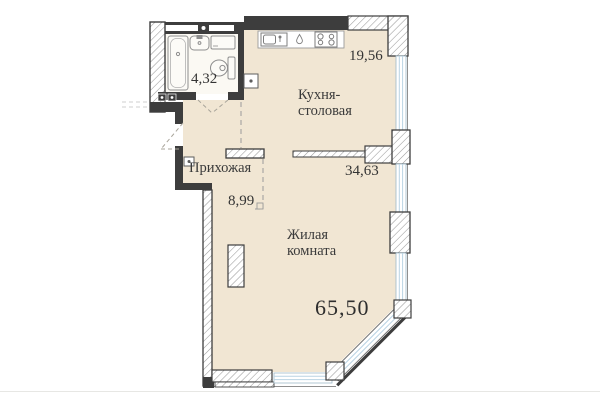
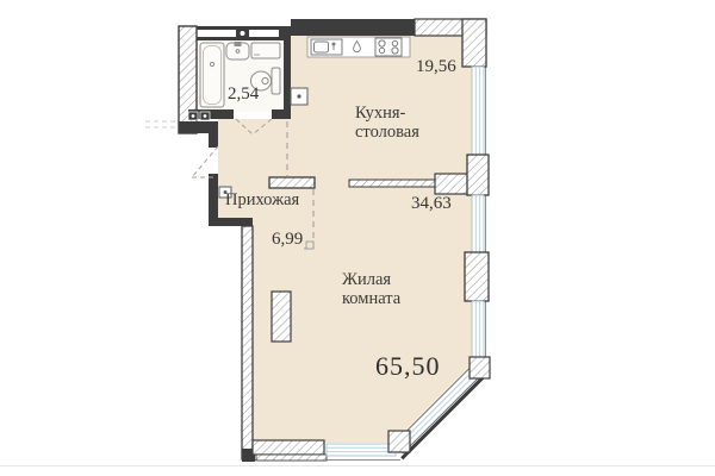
- 4,32
+ 2,54
  19,56
  Кухня-столовая
  Прихожая
- 8,99
+ 6,99
  34,63
  Жилая комната
  65,50
